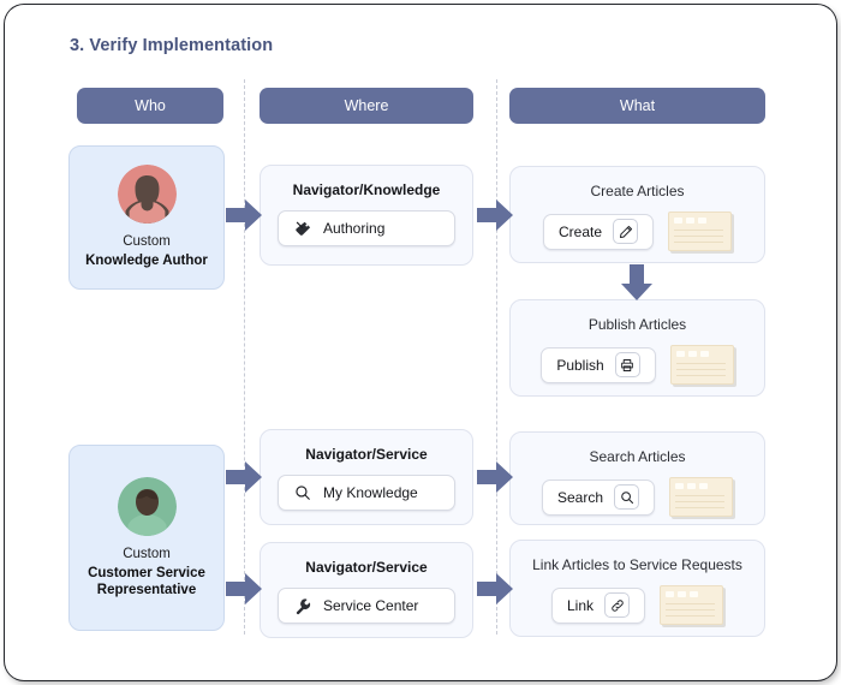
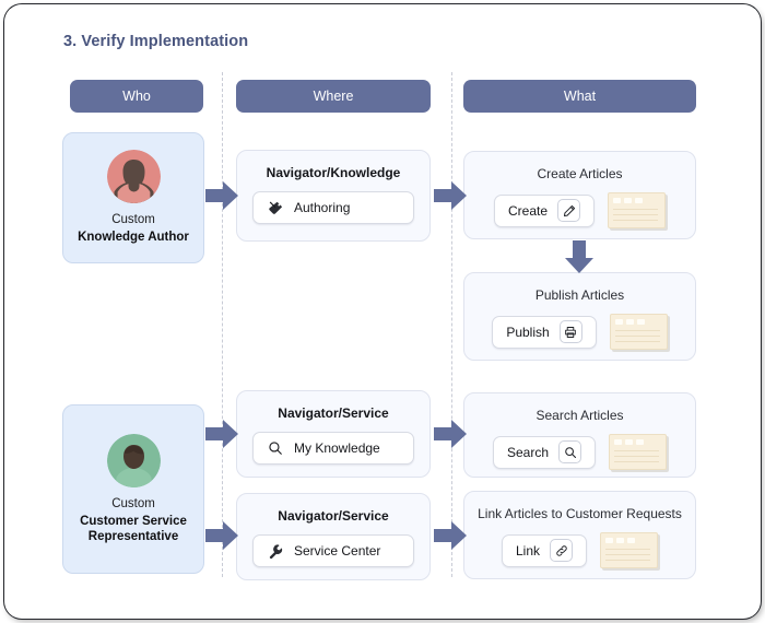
  3. Verify Implementation
  Who
  Where
  What
  Custom
  Knowledge Author
  Custom
  Customer Service Representative
  Navigator/Knowledge
  Authoring
  Navigator/Service
  My Knowledge
  Navigator/Service
  Service Center
  Create Articles
  Create
  Publish Articles
  Publish
  Search Articles
  Search
- Link Articles to Service Requests
+ Link Articles to Customer Requests
  Link
